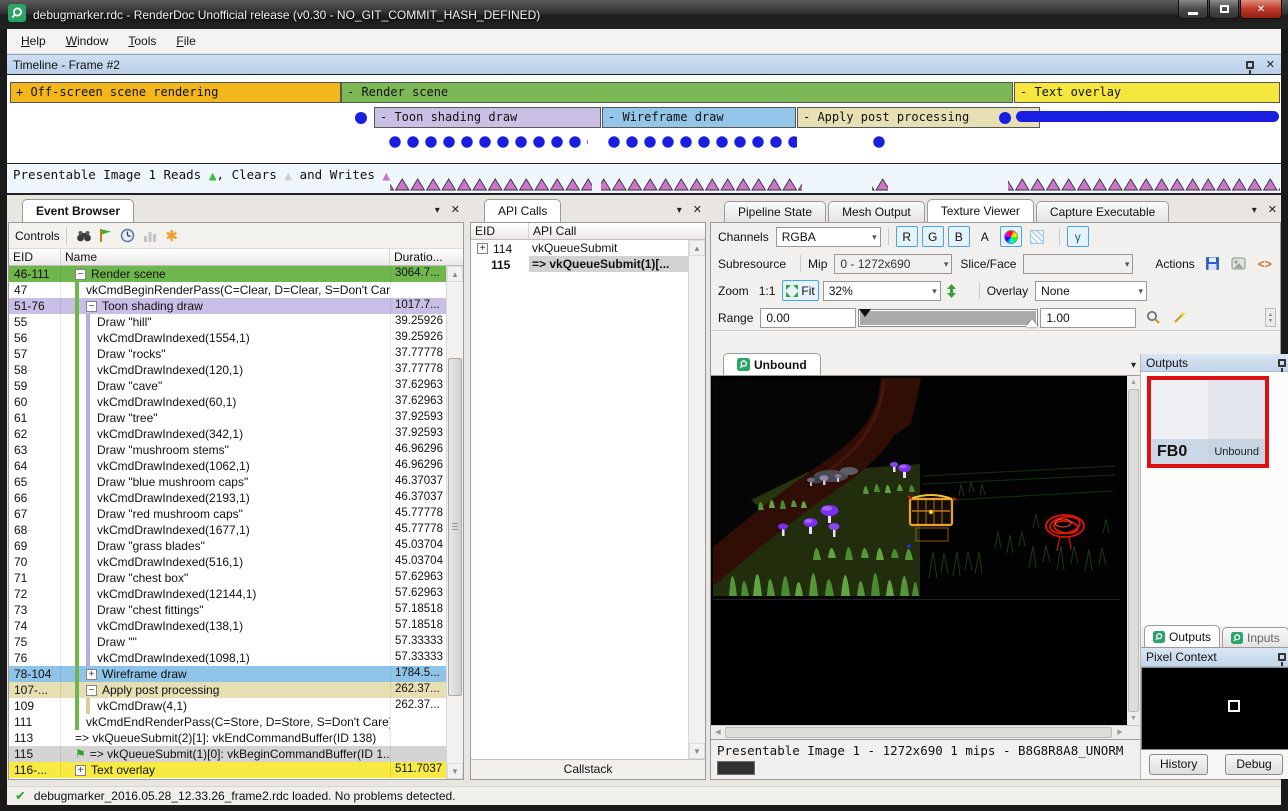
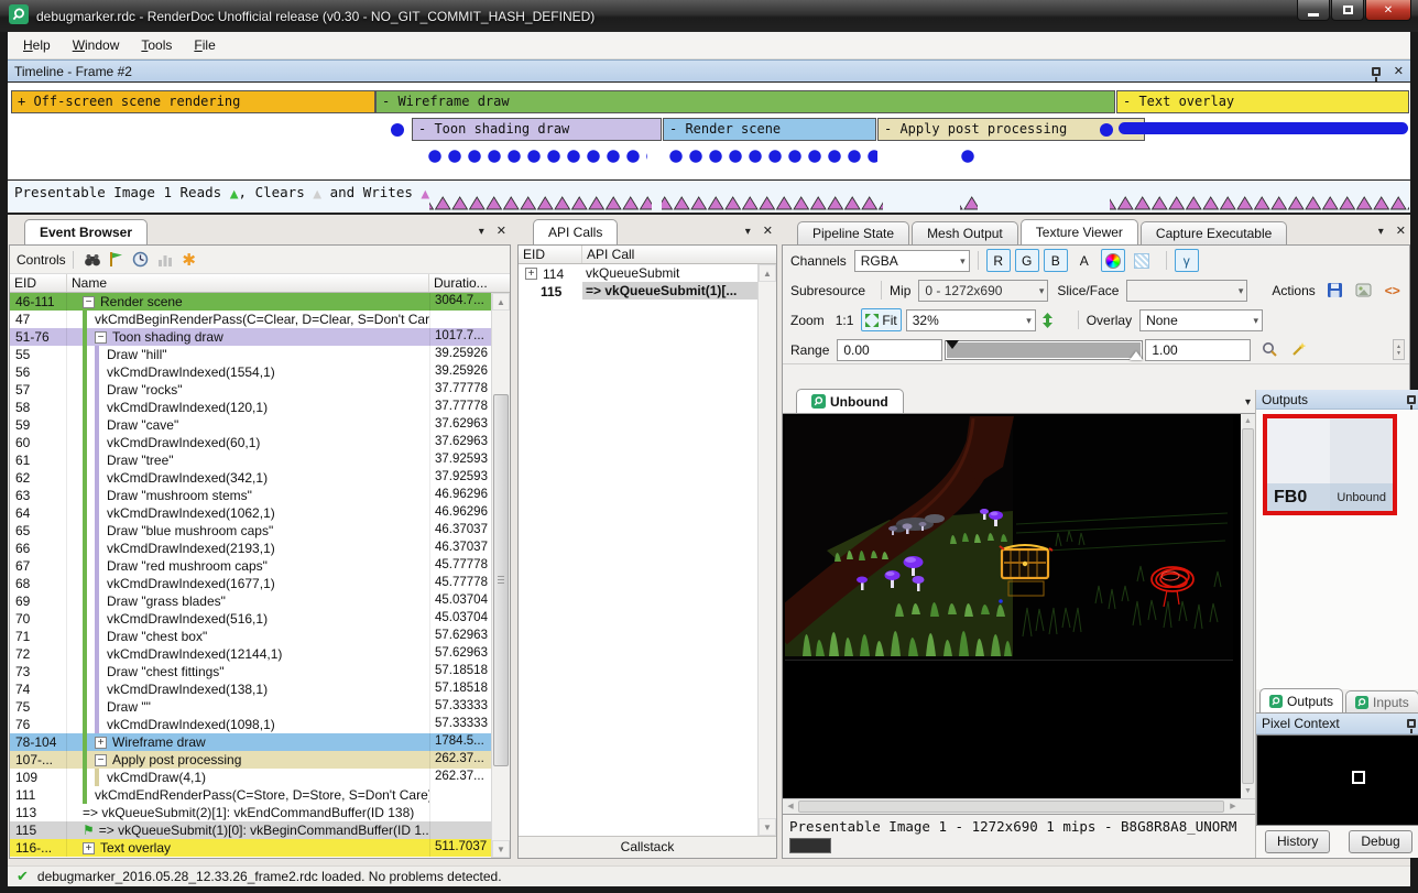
  debugmarker.rdc - RenderDoc Unofficial release (v0.30 - NO_GIT_COMMIT_HASH_DEFINED)
  ✕
  Help
  Window
  Tools
  File
  Timeline - Frame #2
  ✕
  + Off-screen scene rendering
- - Render scene
+ - Wireframe draw
  - Text overlay
  - Toon shading draw
- - Wireframe draw
+ - Render scene
  - Apply post processing
  Presentable Image 1 Reads ▲, Clears ▲ and Writes ▲
  Event Browser
  ▾ ✕
  Controls
  ✱
  EID
  Name
  Duratio...
  46-111
  −
  Render scene
  3064.7...
  47
  vkCmdBeginRenderPass(C=Clear, D=Clear, S=Don't Car
  51-76
  −
  Toon shading draw
  1017.7...
  55
  Draw "hill"
  39.25926
  56
  vkCmdDrawIndexed(1554,1)
  39.25926
  57
  Draw "rocks"
  37.77778
  58
  vkCmdDrawIndexed(120,1)
  37.77778
  59
  Draw "cave"
  37.62963
  60
  vkCmdDrawIndexed(60,1)
  37.62963
  61
  Draw "tree"
  37.92593
  62
  vkCmdDrawIndexed(342,1)
  37.92593
  63
  Draw "mushroom stems"
  46.96296
  64
  vkCmdDrawIndexed(1062,1)
  46.96296
  65
  Draw "blue mushroom caps"
  46.37037
  66
  vkCmdDrawIndexed(2193,1)
  46.37037
  67
  Draw "red mushroom caps"
  45.77778
  68
  vkCmdDrawIndexed(1677,1)
  45.77778
  69
  Draw "grass blades"
  45.03704
  70
  vkCmdDrawIndexed(516,1)
  45.03704
  71
  Draw "chest box"
  57.62963
  72
  vkCmdDrawIndexed(12144,1)
  57.62963
  73
  Draw "chest fittings"
  57.18518
  74
  vkCmdDrawIndexed(138,1)
  57.18518
  75
  Draw ""
  57.33333
  76
  vkCmdDrawIndexed(1098,1)
  57.33333
  78-104
  +
  Wireframe draw
  1784.5...
  107-...
  −
  Apply post processing
  262.37...
  109
  vkCmdDraw(4,1)
  262.37...
  111
  vkCmdEndRenderPass(C=Store, D=Store, S=Don't Care
  113
  => vkQueueSubmit(2)[1]: vkEndCommandBuffer(ID 138)
  115
  ⚑
  => vkQueueSubmit(1)[0]: vkBeginCommandBuffer(ID 1..
  116-...
  +
  Text overlay
  511.7037
  ▲
  ▼
  API Calls
  ▾ ✕
  EID
  API Call
  +
  114
  vkQueueSubmit
  115
  => vkQueueSubmit(1)[...
  ▲
  ▼
  Callstack
  Pipeline State
  Mesh Output
  Texture Viewer
  Capture Executable
  ▾ ✕
  Channels
  RGBA
  ▾
  R
  G
  B
  A
  γ
  Subresource
  Mip
  0 - 1272x690
  ▾
  Slice/Face
  ▾
  Actions
  <>
  Zoom
  1:1
  Fit
  32%
  ▾
  Overlay
  None
  ▾
  Range
  0.00
  1.00
  Unbound
  ▾
  Presentable Image 1 - 1272x690 1 mips - B8G8R8A8_UNORM
  Outputs
  FB0
  Unbound
  Outputs
  Inputs
  Pixel Context
  History
  Debug
  ✔
  debugmarker_2016.05.28_12.33.26_frame2.rdc loaded. No problems detected.
